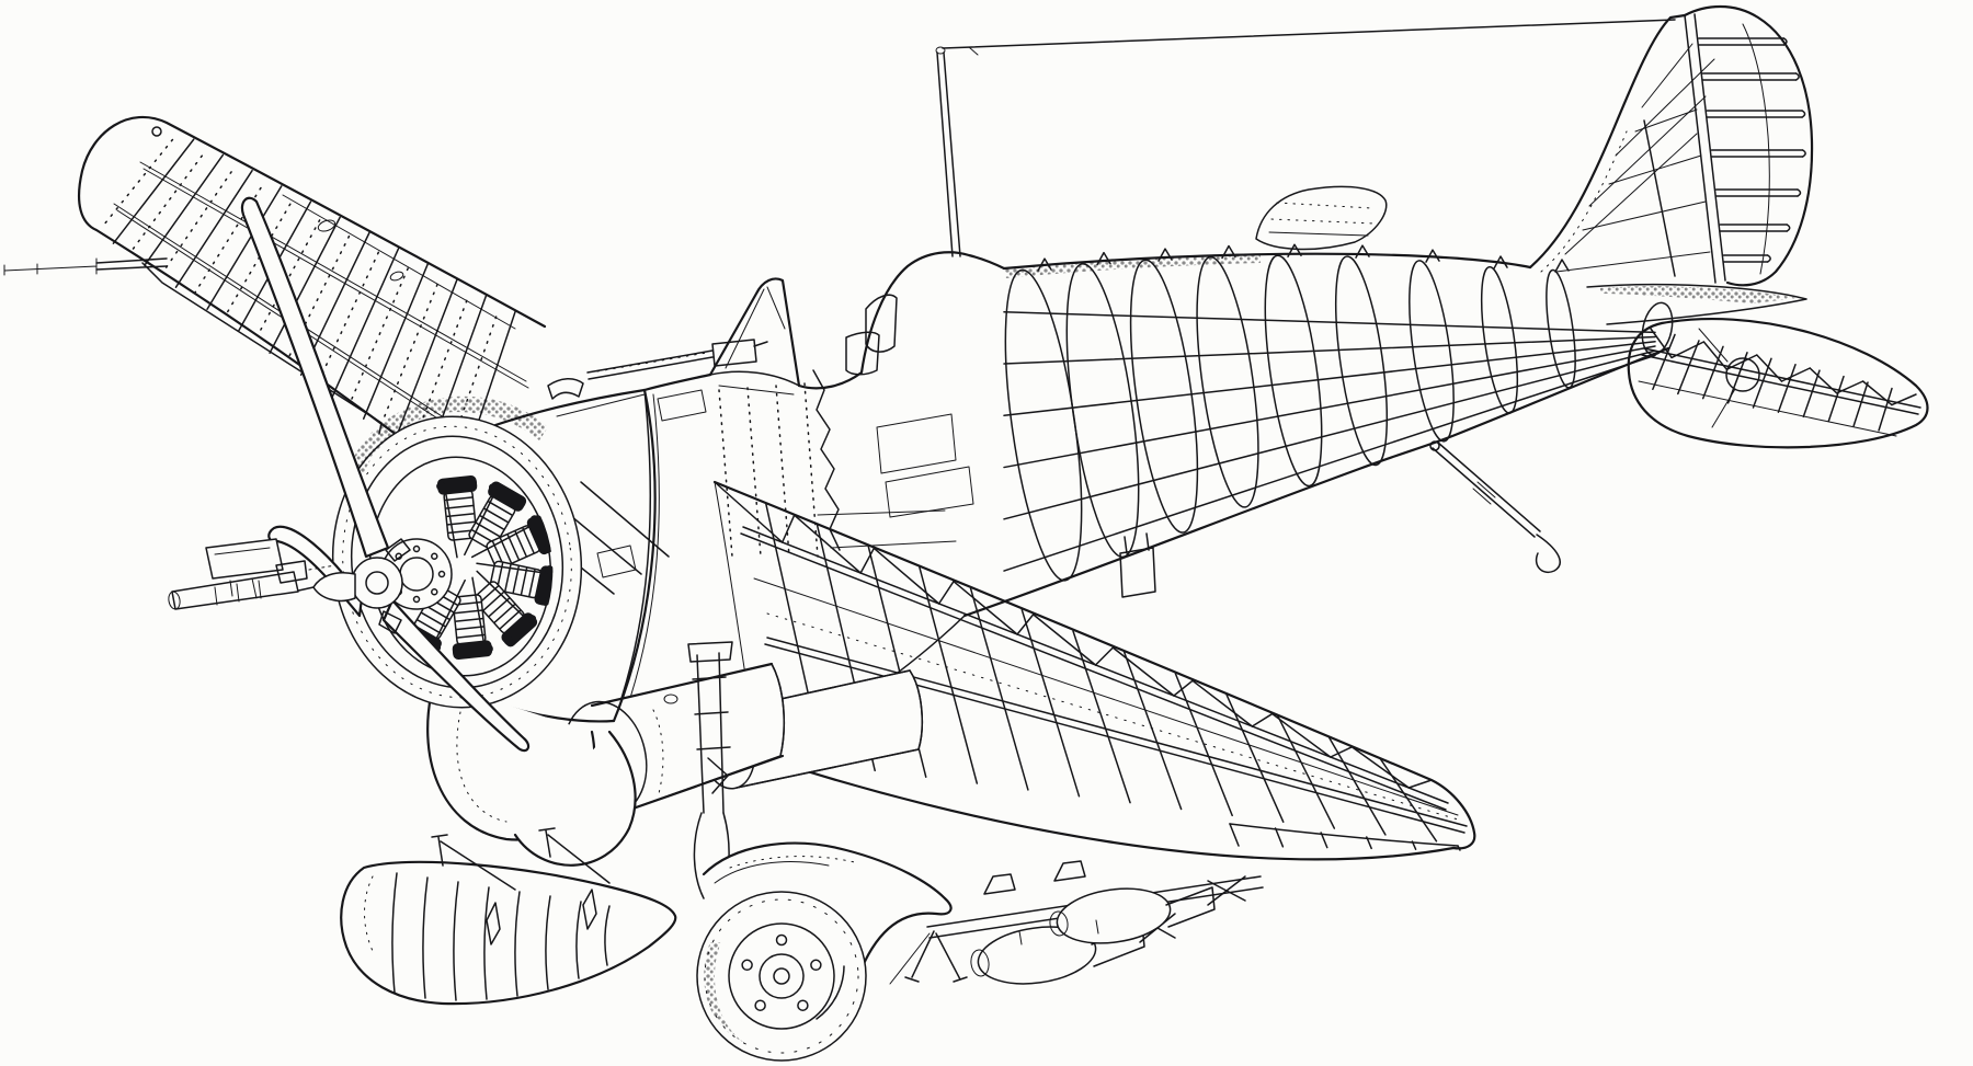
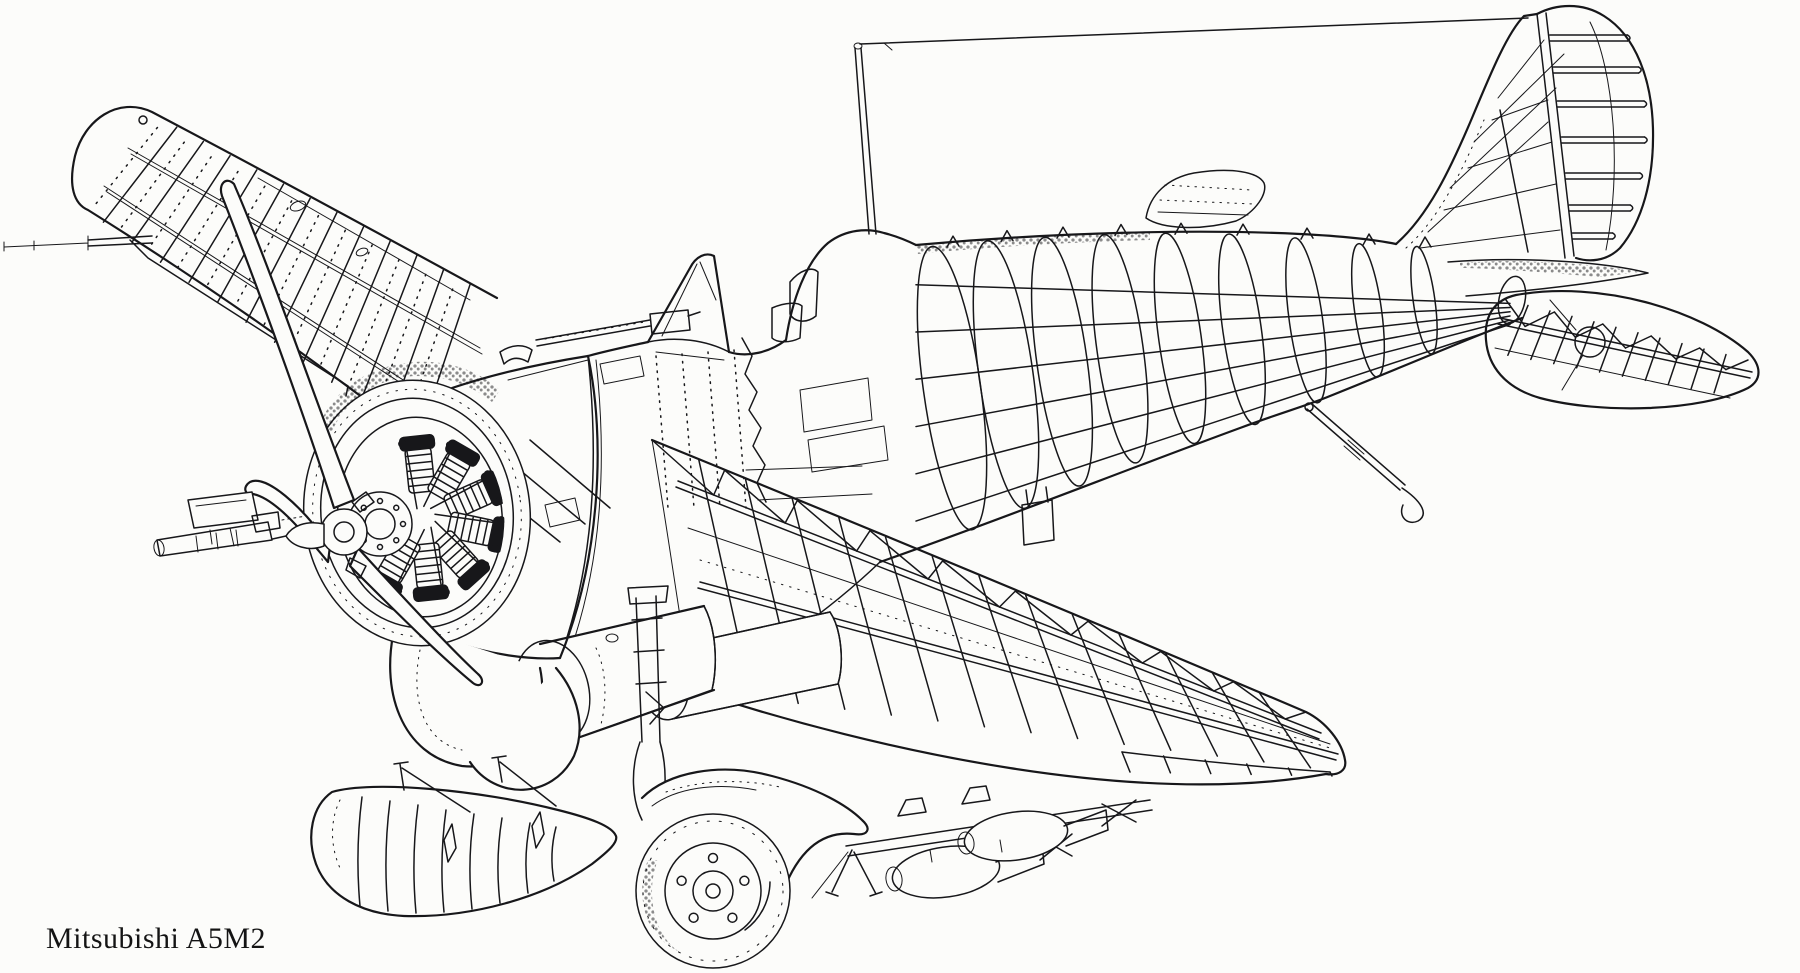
+ Mitsubishi A5M2
